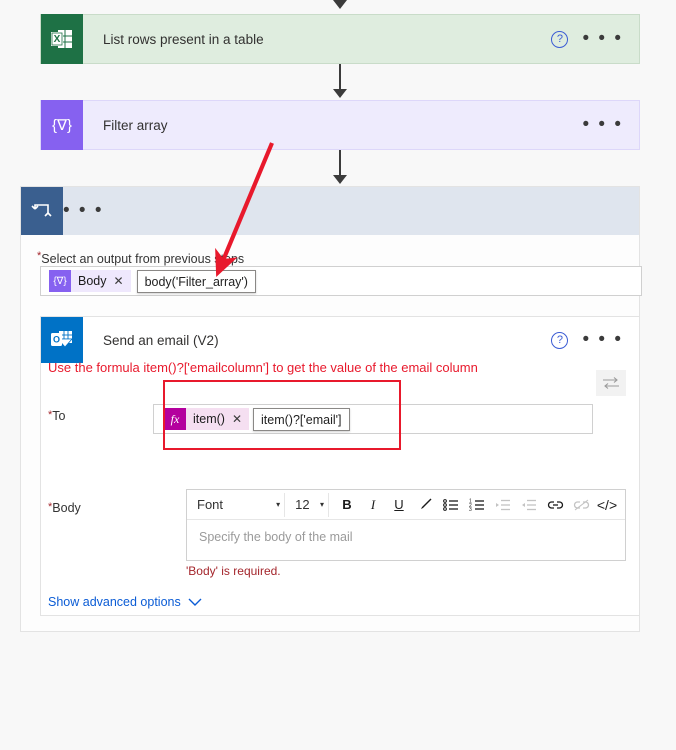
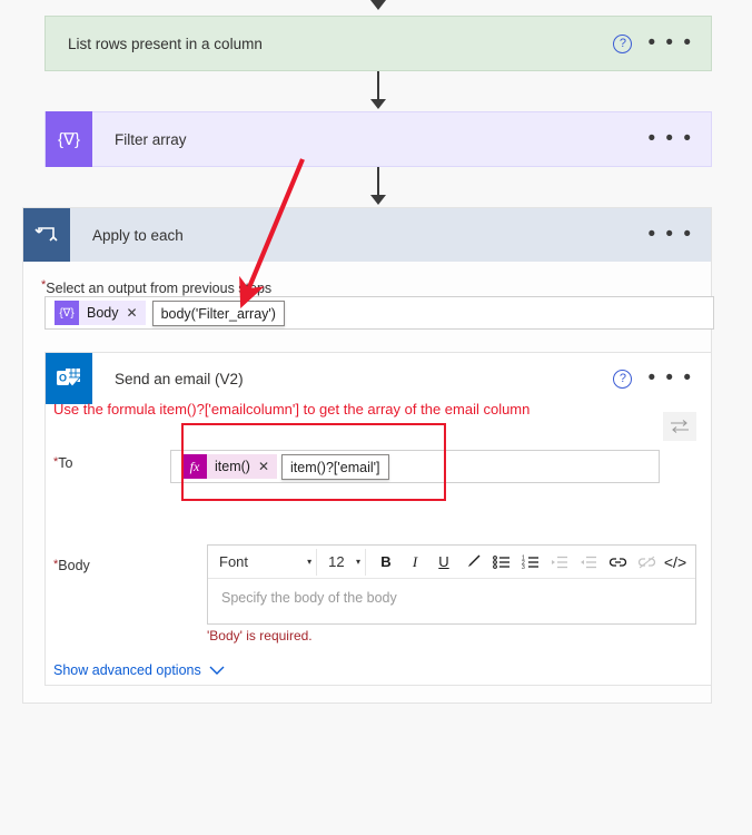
- X
- List rows present in a table
+ List rows present in a column
  ?
  • • •
  {∇}
  Filter array
  • • •
+ Apply to each
  • • •
  *Select an output from previous seps
  {∇}
  Body
  ✕
  body('Filter_array')
  O
  Send an email (V2)
  ?
  • • •
- Use the formula item()?['emailcolumn'] to get the value of the email column
+ Use the formula item()?['emailcolumn'] to get the array of the email column
  *To
  fx
  item()
  ✕
  item()?['email']
  *Body
  Font
  ▾
  12
  ▾
  B
  I
  U
  </>
- Specify the body of the mail
+ Specify the body of the body
  'Body' is required.
  Show advanced options
